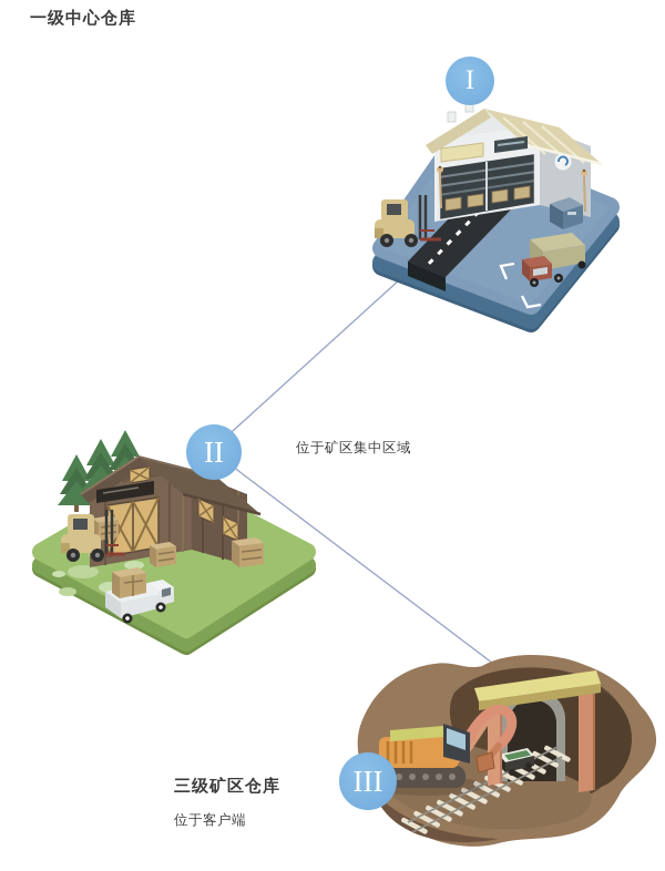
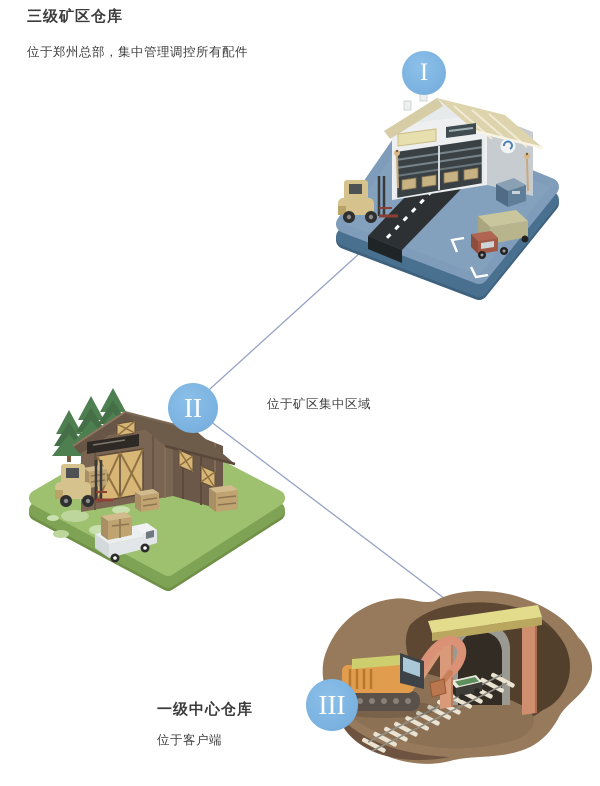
- 一级中心仓库
+ 三级矿区仓库
+ 位于郑州总部，集中管理调控所有配件
  位于矿区集中区域
- 三级矿区仓库
+ 一级中心仓库
  位于客户端
  I
  II
  III
